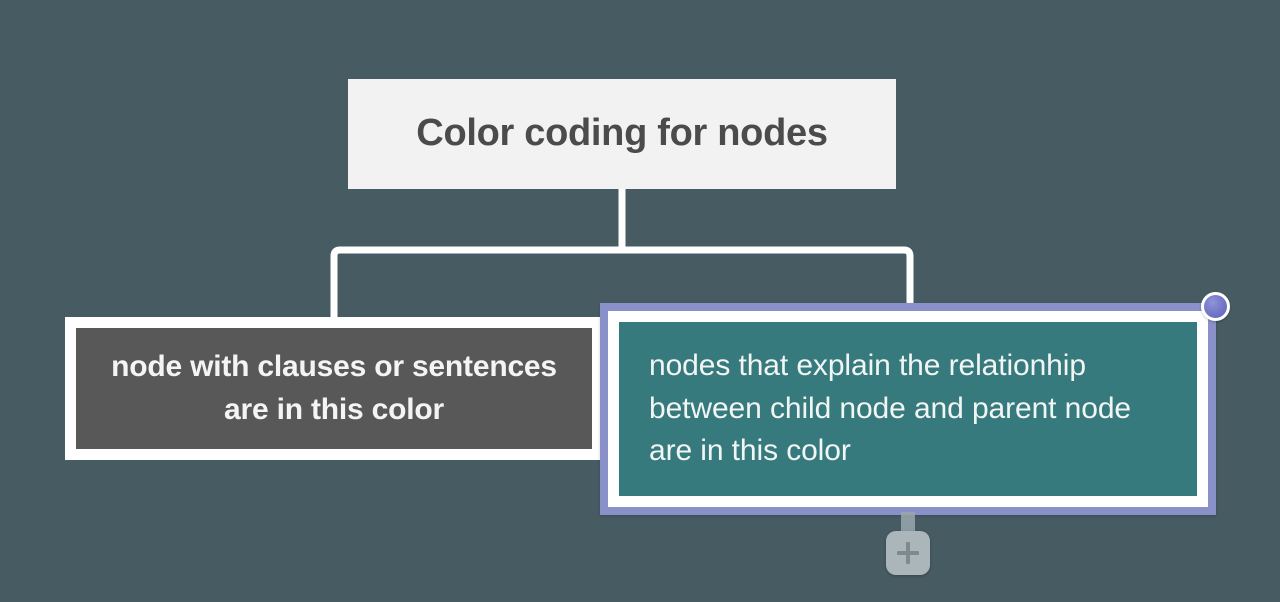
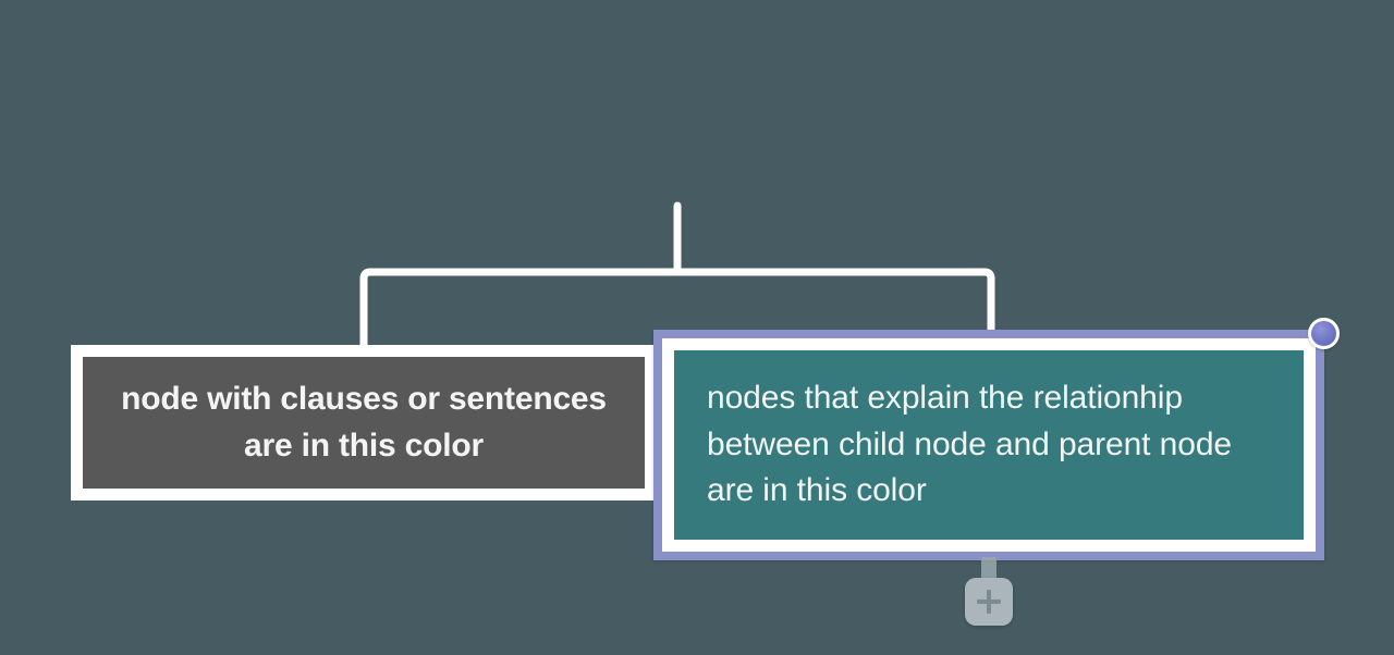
- Color coding for nodes
  node with clauses or sentences are in this color
  nodes that explain the relationhip between child node and parent node are in this color
